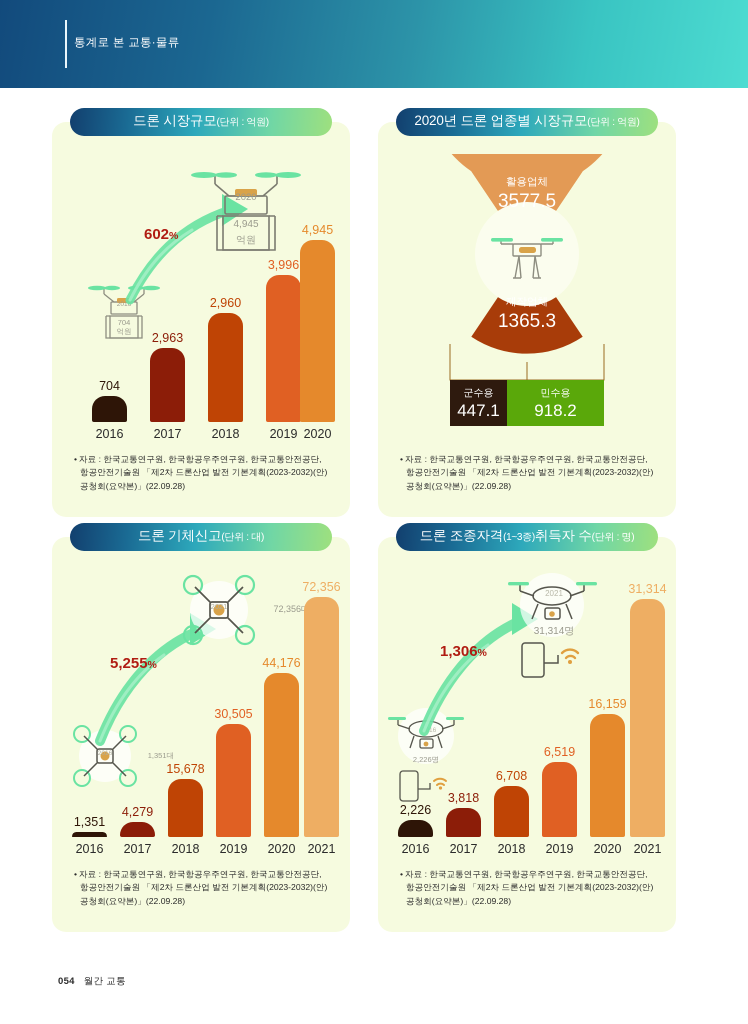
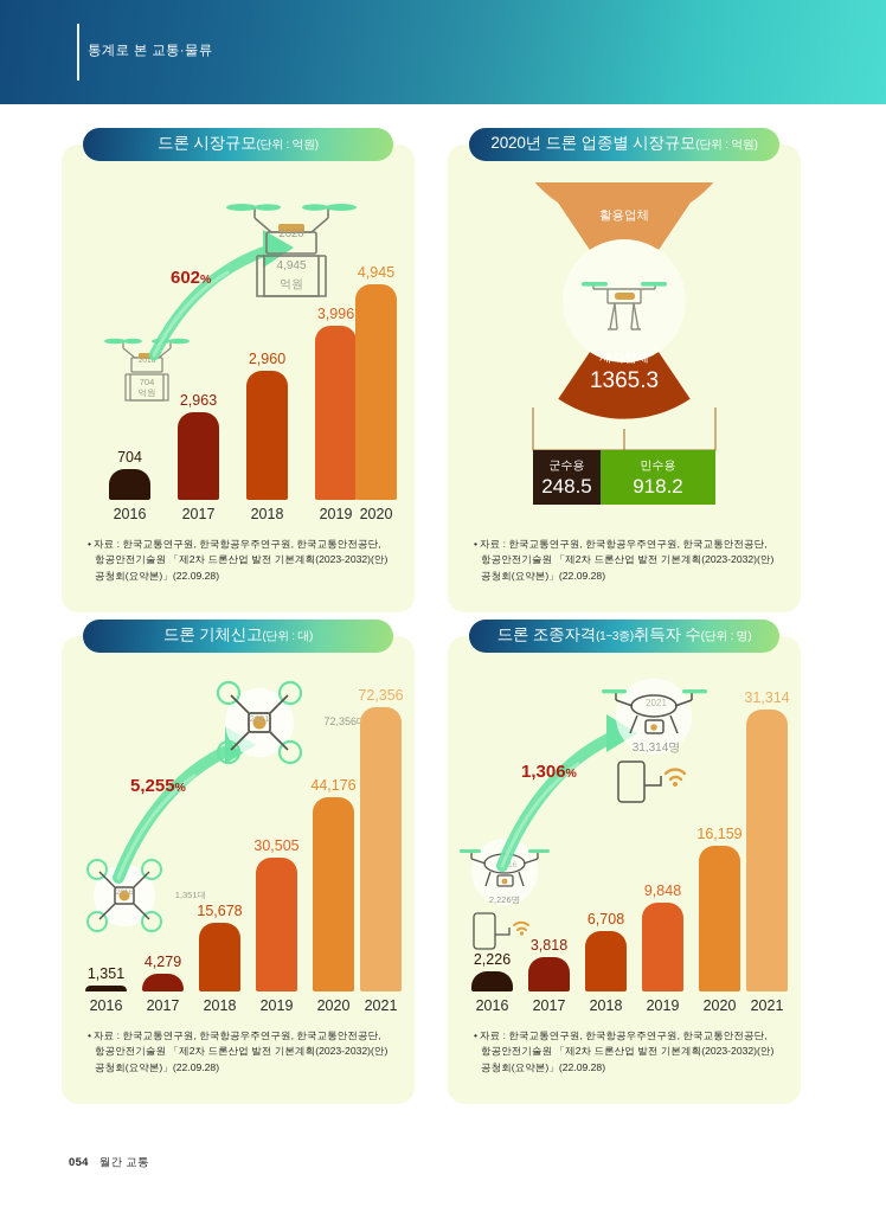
  통계로 본 교통·물류
  드론 시장규모
  (단위 : 억원)
  704
  억원
  602%
  2020
  4,945
  억원
  704
  2016
  2,963
  2017
  2,960
  2018
  3,996
  2019
  4,945
  2020
  • 자료 : 한국교통연구원, 한국항공우주연구원, 한국교통안전공단,
  항공안전기술원 「제2차 드론산업 발전 기본계획(2023-2032)(안)
  공청회(요약본)」(22.09.28)
  2020년 드론 업종별 시장규모
  (단위 : 억원)
  활용업체
- 3577.5
  제작업체
  1365.3
  군수용
- 447.1
+ 248.5
  민수용
  918.2
  • 자료 : 한국교통연구원, 한국항공우주연구원, 한국교통안전공단,
  항공안전기술원 「제2차 드론산업 발전 기본계획(2023-2032)(안)
  공청회(요약본)」(22.09.28)
  드론 기체신고
  (단위 : 대)
  1,351대
  5,255%
  2021
  72,356
  1,351
  2016
  4,279
  2017
  15,678
  2018
  30,505
  2019
  44,176
  2020
  72,356
  2021
  • 자료 : 한국교통연구원, 한국항공우주연구원, 한국교통안전공단,
  항공안전기술원 「제2차 드론산업 발전 기본계획(2023-2032)(안)
  공청회(요약본)」(22.09.28)
  드론 조종자격
  (1~3종)
  취득자 수
  (단위 : 명)
  2,226명
  1,306%
  2021
  31,314명
  2,226
  2016
  3,818
  2017
  6,708
  2018
- 6,519
+ 9,848
  2019
  16,159
  2020
  31,314
  2021
  • 자료 : 한국교통연구원, 한국항공우주연구원, 한국교통안전공단,
  항공안전기술원 「제2차 드론산업 발전 기본계획(2023-2032)(안)
  공청회(요약본)」(22.09.28)
  054 월간 교통
